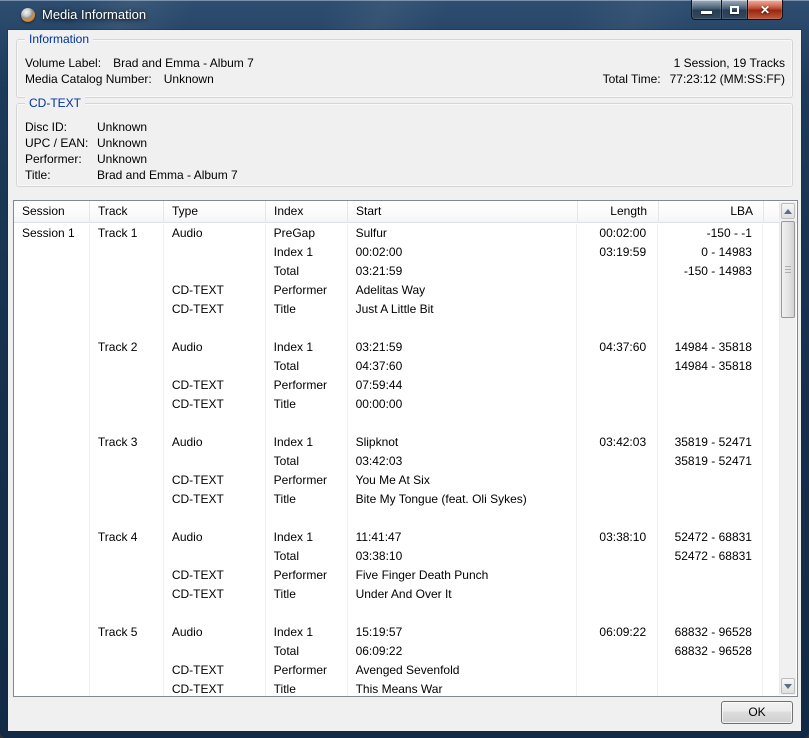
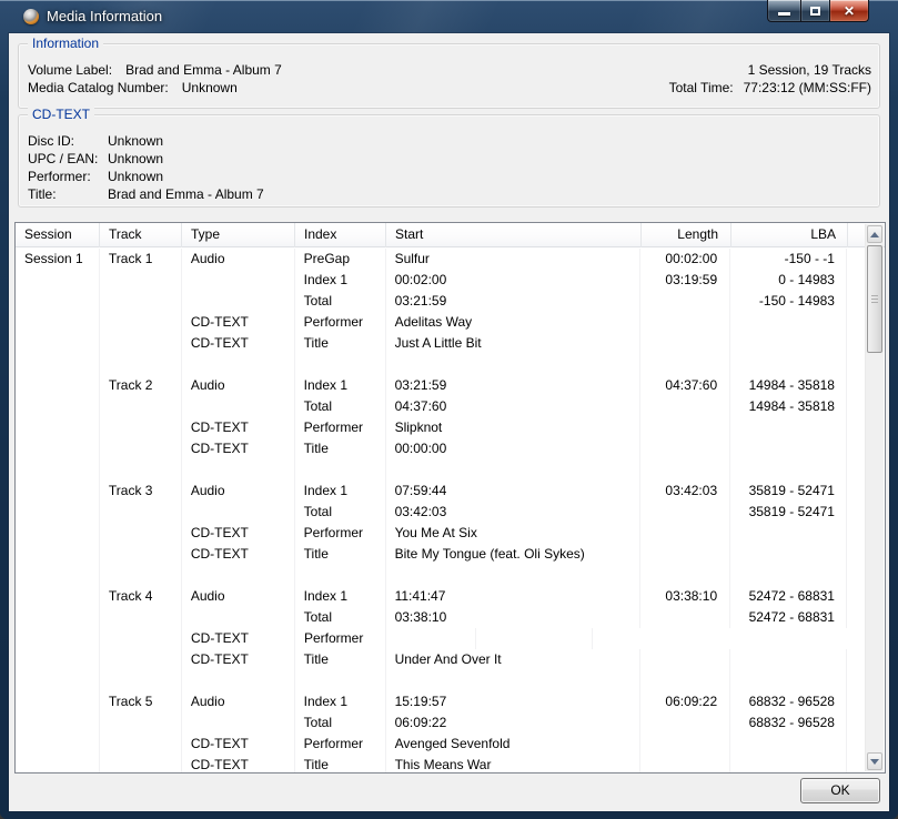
  Media Information
  ✕
  Information
  Volume Label: Brad and Emma - Album 7
  Media Catalog Number: Unknown
  1 Session, 19 Tracks
  Total Time: 77:23:12 (MM:SS:FF)
  CD-TEXT
  Disc ID: Unknown
  UPC / EAN: Unknown
  Performer: Unknown
  Title: Brad and Emma - Album 7
  Session
  Track
  Type
  Index
  Start
  Length
  LBA
  Session 1
  Track 1
  Audio
  PreGap
  Sulfur
  00:02:00
  -150 - -1
  Index 1
  00:02:00
  03:19:59
  0 - 14983
  Total
  03:21:59
  -150 - 14983
  CD-TEXT
  Performer
  Adelitas Way
  CD-TEXT
  Title
  Just A Little Bit
  Track 2
  Audio
  Index 1
  03:21:59
  04:37:60
  14984 - 35818
  Total
  04:37:60
  14984 - 35818
  CD-TEXT
  Performer
- 07:59:44
+ Slipknot
  CD-TEXT
  Title
  00:00:00
  Track 3
  Audio
  Index 1
- Slipknot
+ 07:59:44
  03:42:03
  35819 - 52471
  Total
  03:42:03
  35819 - 52471
  CD-TEXT
  Performer
  You Me At Six
  CD-TEXT
  Title
  Bite My Tongue (feat. Oli Sykes)
  Track 4
  Audio
  Index 1
  11:41:47
  03:38:10
  52472 - 68831
  Total
  03:38:10
  52472 - 68831
  CD-TEXT
  Performer
- Five Finger Death Punch
  CD-TEXT
  Title
  Under And Over It
  Track 5
  Audio
  Index 1
  15:19:57
  06:09:22
  68832 - 96528
  Total
  06:09:22
  68832 - 96528
  CD-TEXT
  Performer
  Avenged Sevenfold
  CD-TEXT
  Title
  This Means War
  OK
